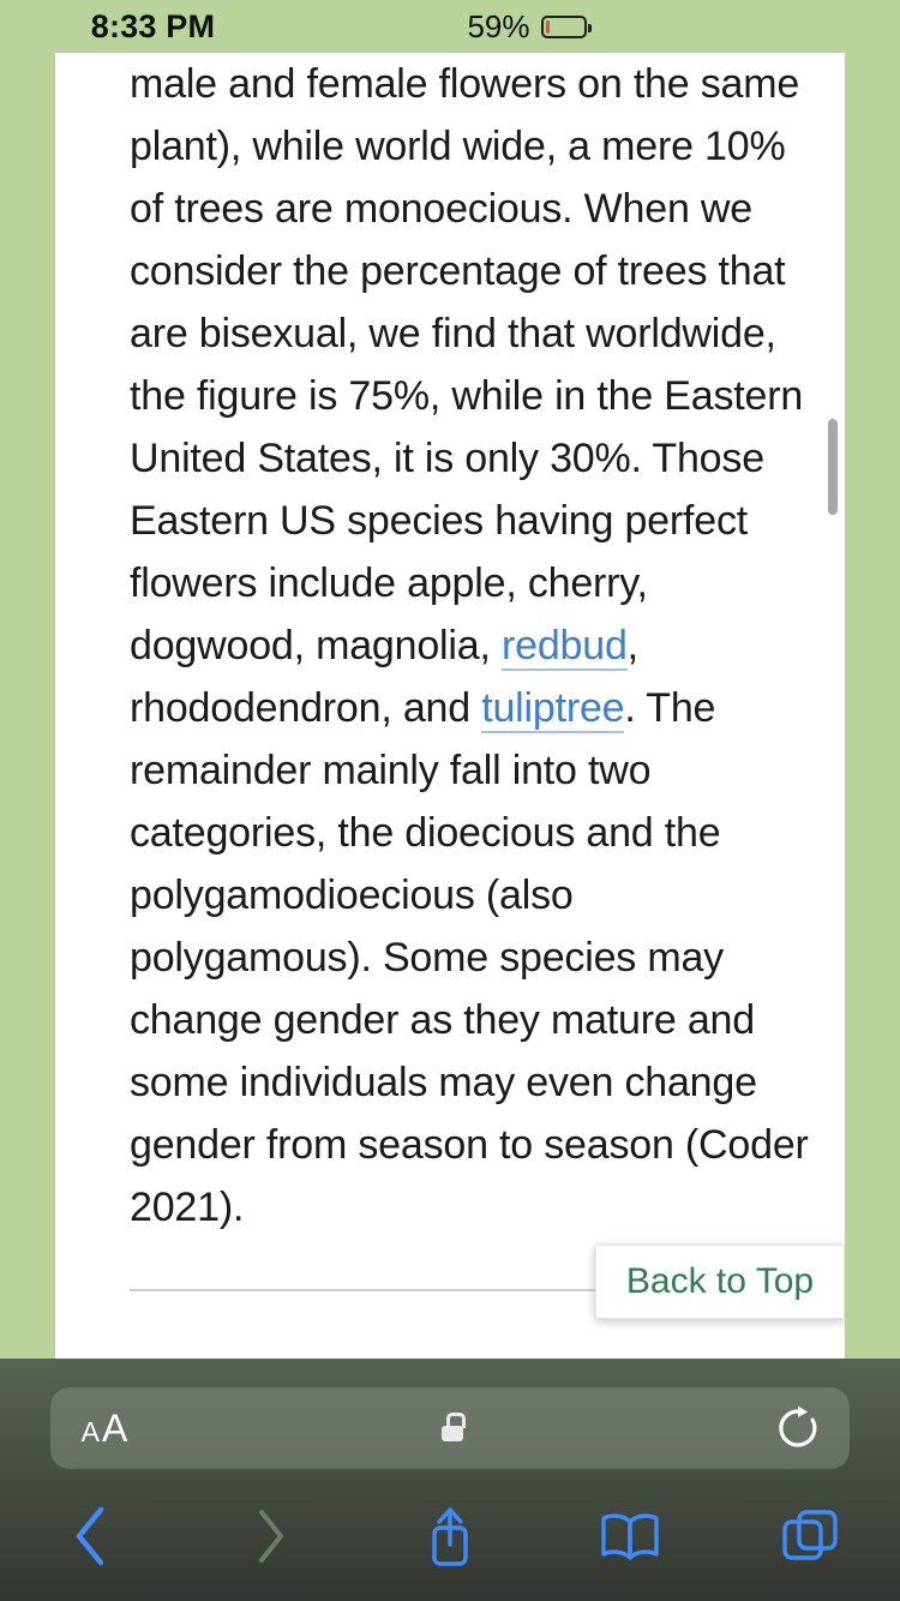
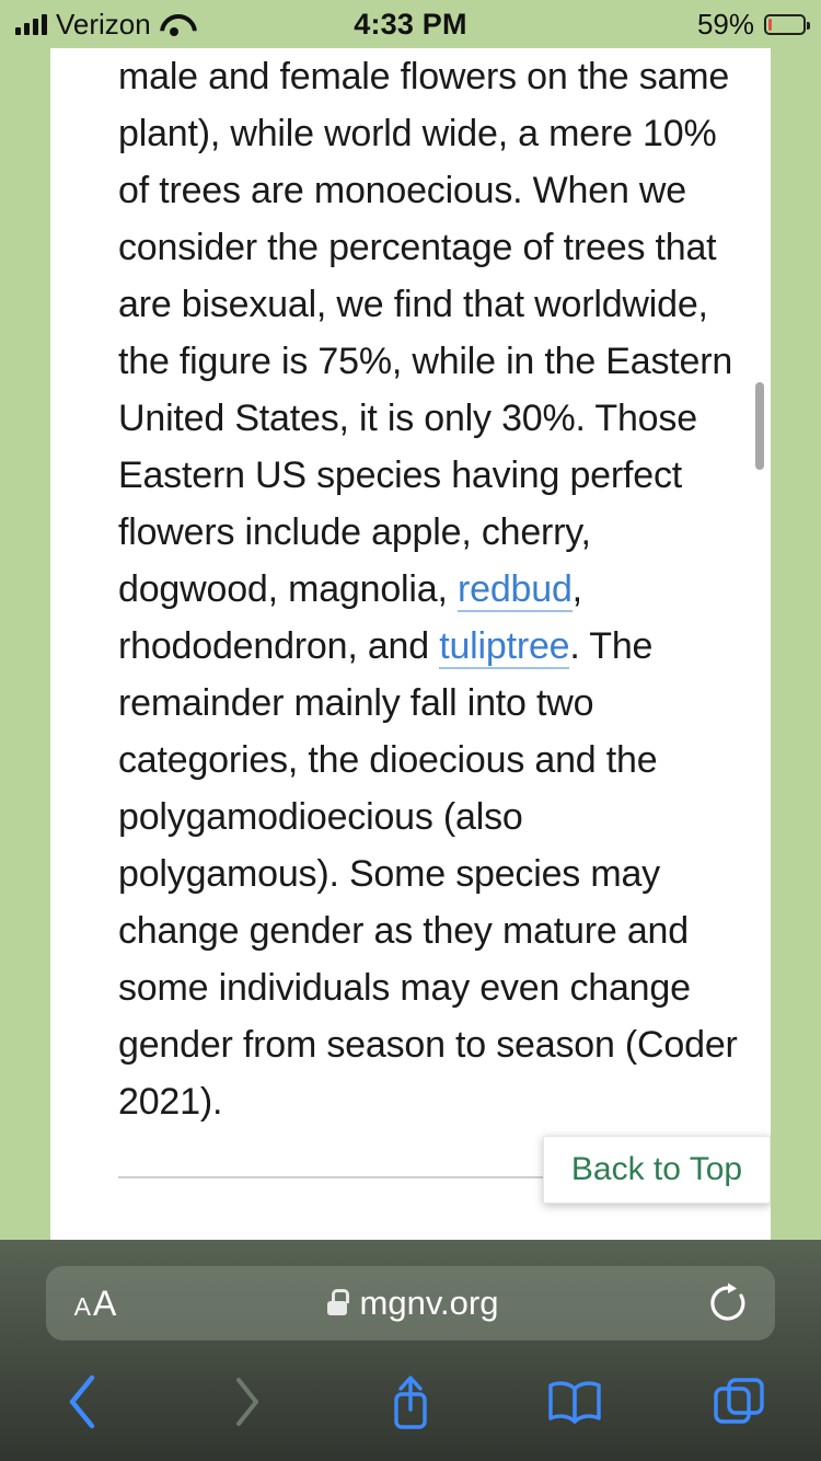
+ Verizon
- 8:33 PM
+ 4:33 PM
  59%
  male and female flowers on the same plant), while world wide, a mere 10% of trees are monoecious. When we consider the percentage of trees that are bisexual, we find that worldwide, the figure is 75%, while in the Eastern United States, it is only 30%. Those Eastern US species having perfect flowers include apple, cherry, dogwood, magnolia, redbud, rhododendron, and tuliptree. The remainder mainly fall into two categories, the dioecious and the polygamodioecious (also polygamous). Some species may change gender as they mature and some individuals may even change gender from season to season (Coder 2021).
  Back to Top
  A
  A
+ mgnv.org
